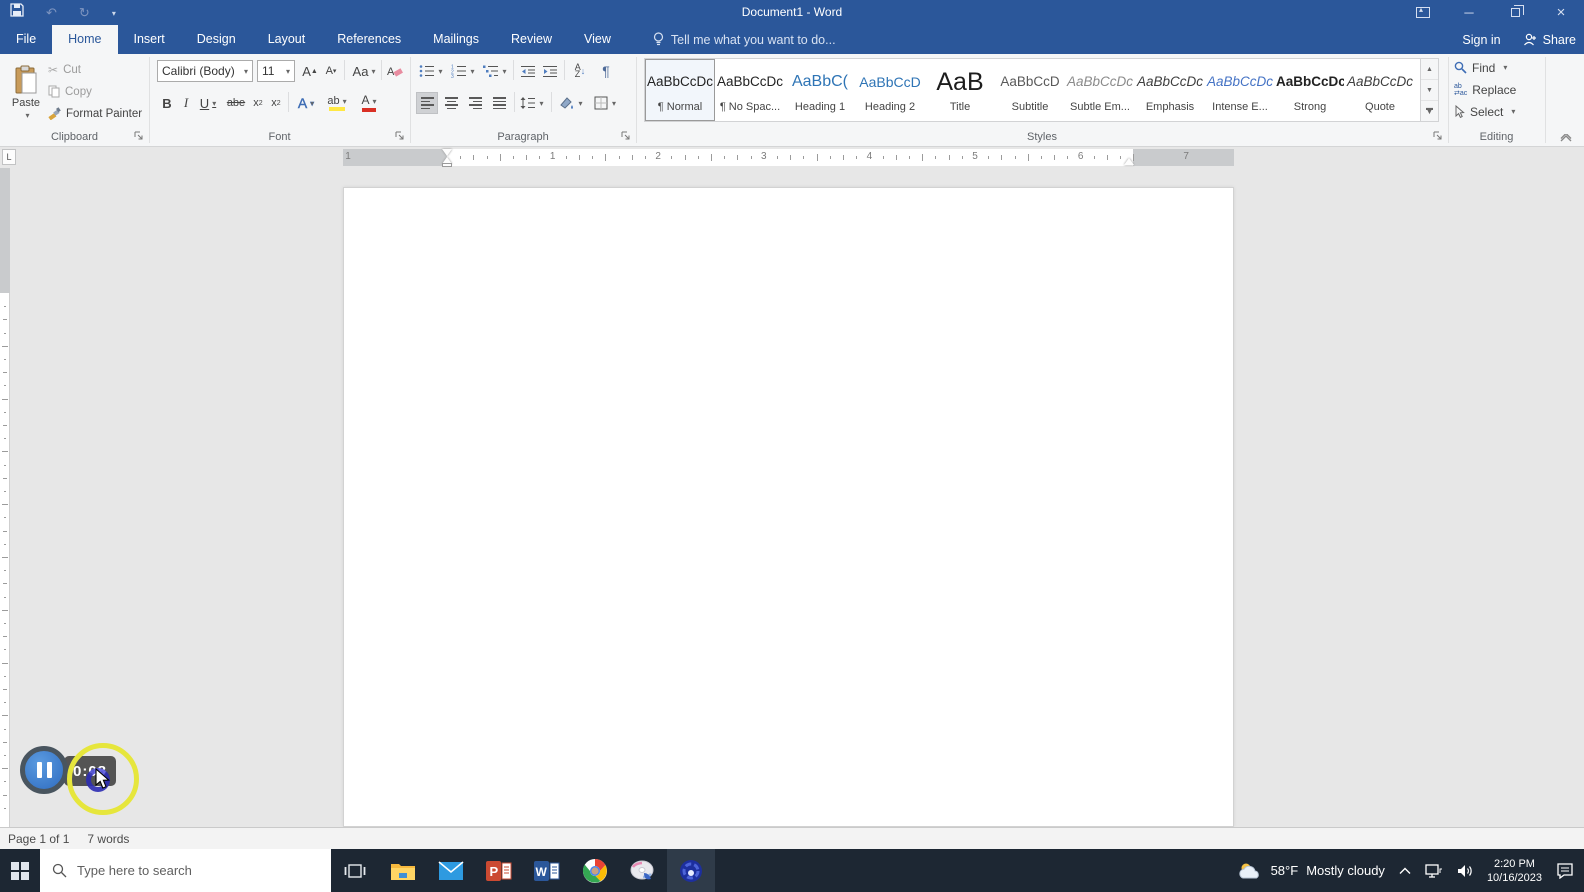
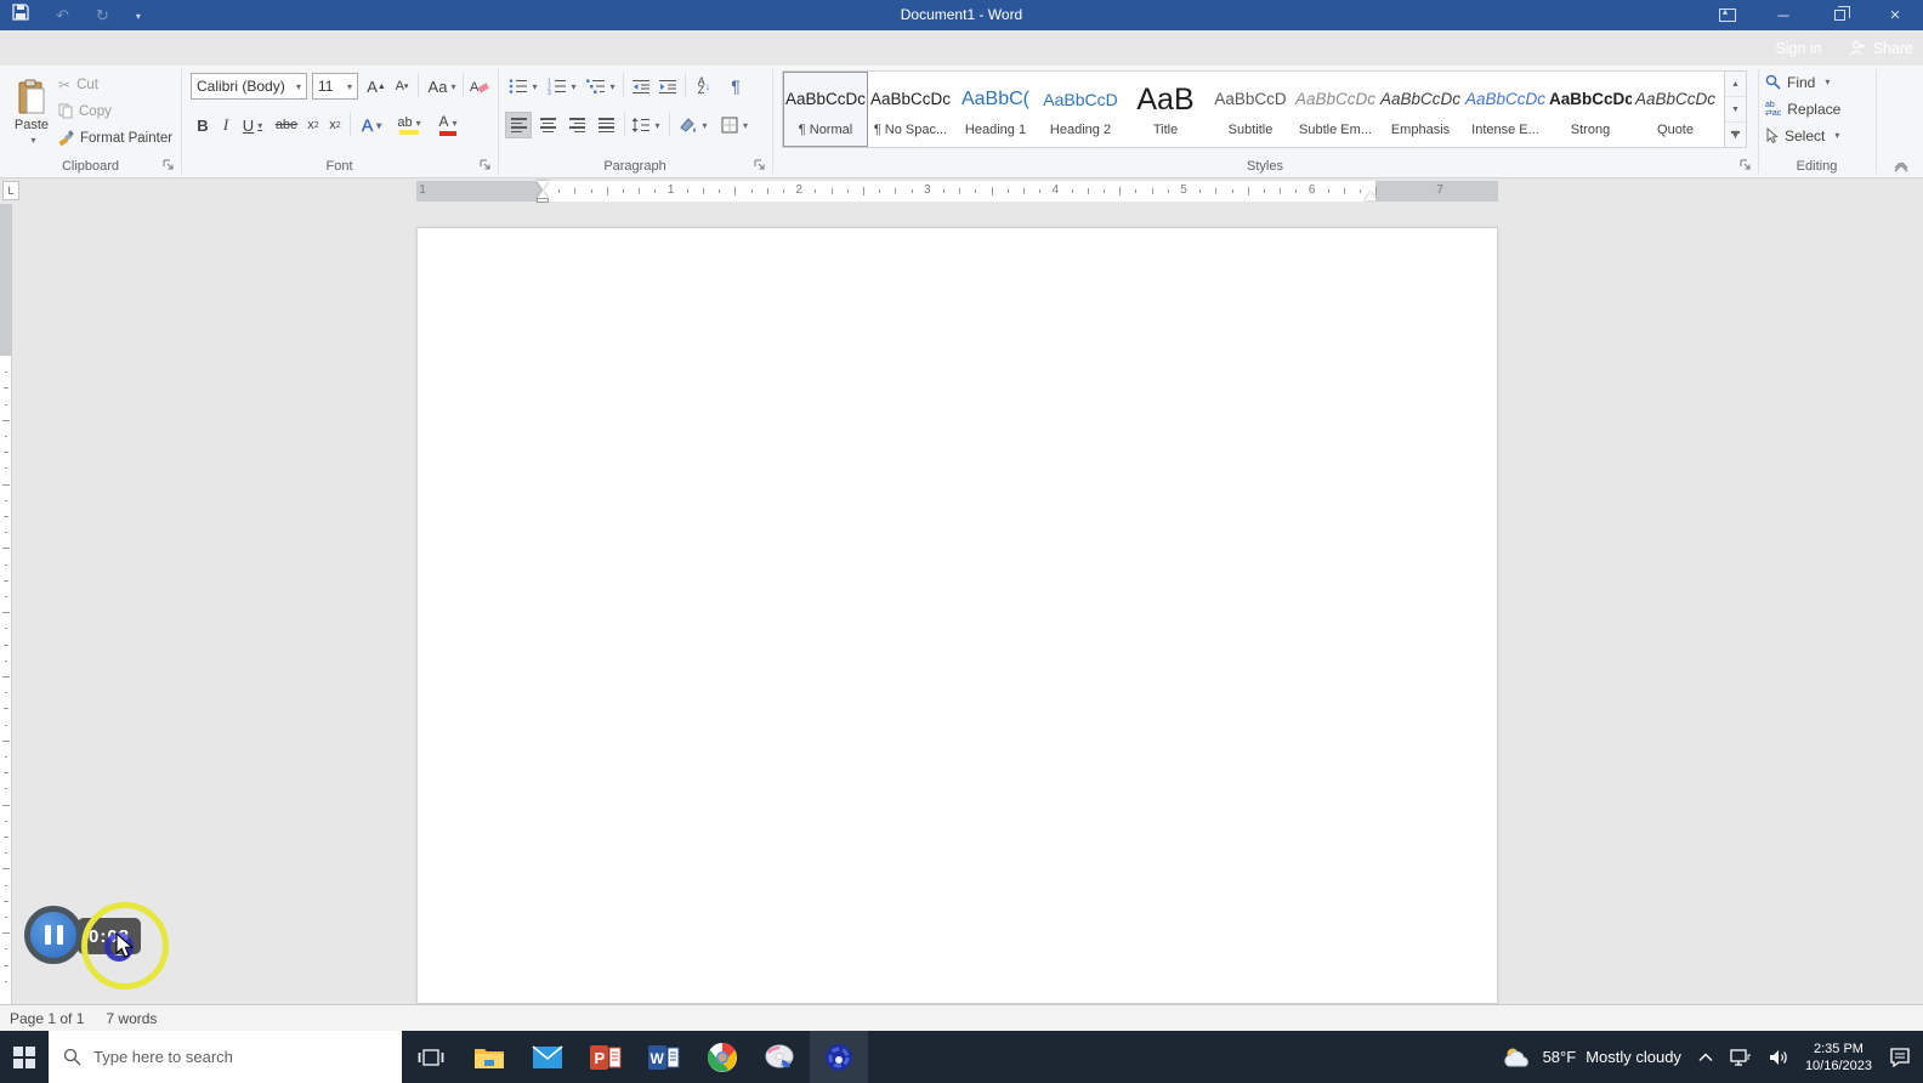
  ↶
  ↻
  ▾
  Document1 - Word
  ─
  ×
- File
- Home
- Insert
- Design
- Layout
- References
- Mailings
- Review
- View
- Tell me what you want to do...
  Sign in
  Share
  Paste
  ▾
  ✂
  Cut
  Copy
  Format Painter
  Clipboard
  Calibri (Body)
  ▾
  11
  ▾
  A
  A
  Aa
  ▾
  A
  B
  I
  U
  ▾
  abe
  x
  x
  A
  ▾
  ab ▾
  A ▾
  Font
  ▾
  ▾
  ▾
  A
  Z
  ↓
  ¶
  ▾
  ▾
  ▾
  Paragraph
  AaBbCcDc
  ¶ Normal
  AaBbCcDc
  ¶ No Spac...
  AaBbC(
  Heading 1
  AaBbCcD
  Heading 2
  AaB
  Title
  AaBbCcD
  Subtitle
  AaBbCcDc
  Subtle Em...
  AaBbCcDc
  Emphasis
  AaBbCcDc
  Intense E...
  AaBbCcDc
  Strong
  AaBbCcDc
  Quote
  Styles
  Find
  ▾
  Replace
  Select
  ▾
  Editing
  L
  1
  1
  2
  3
  4
  5
  6
  7
  0:08
  Page 1 of 1
  7 words
  Type here to search
  P
  W
  58°F
  Mostly cloudy
- 2:20 PM
+ 2:35 PM
  10/16/2023
